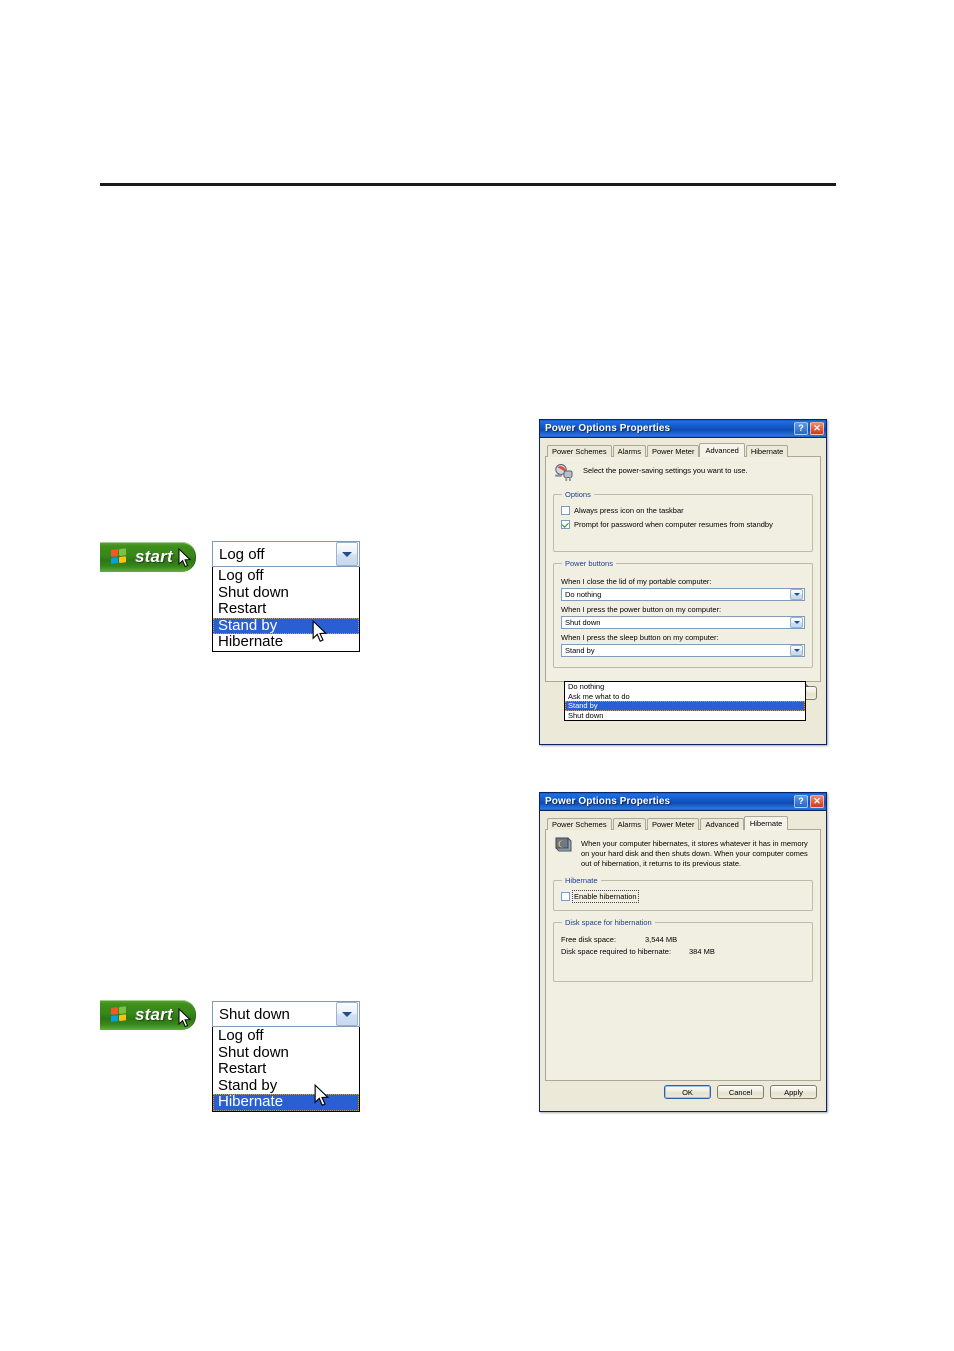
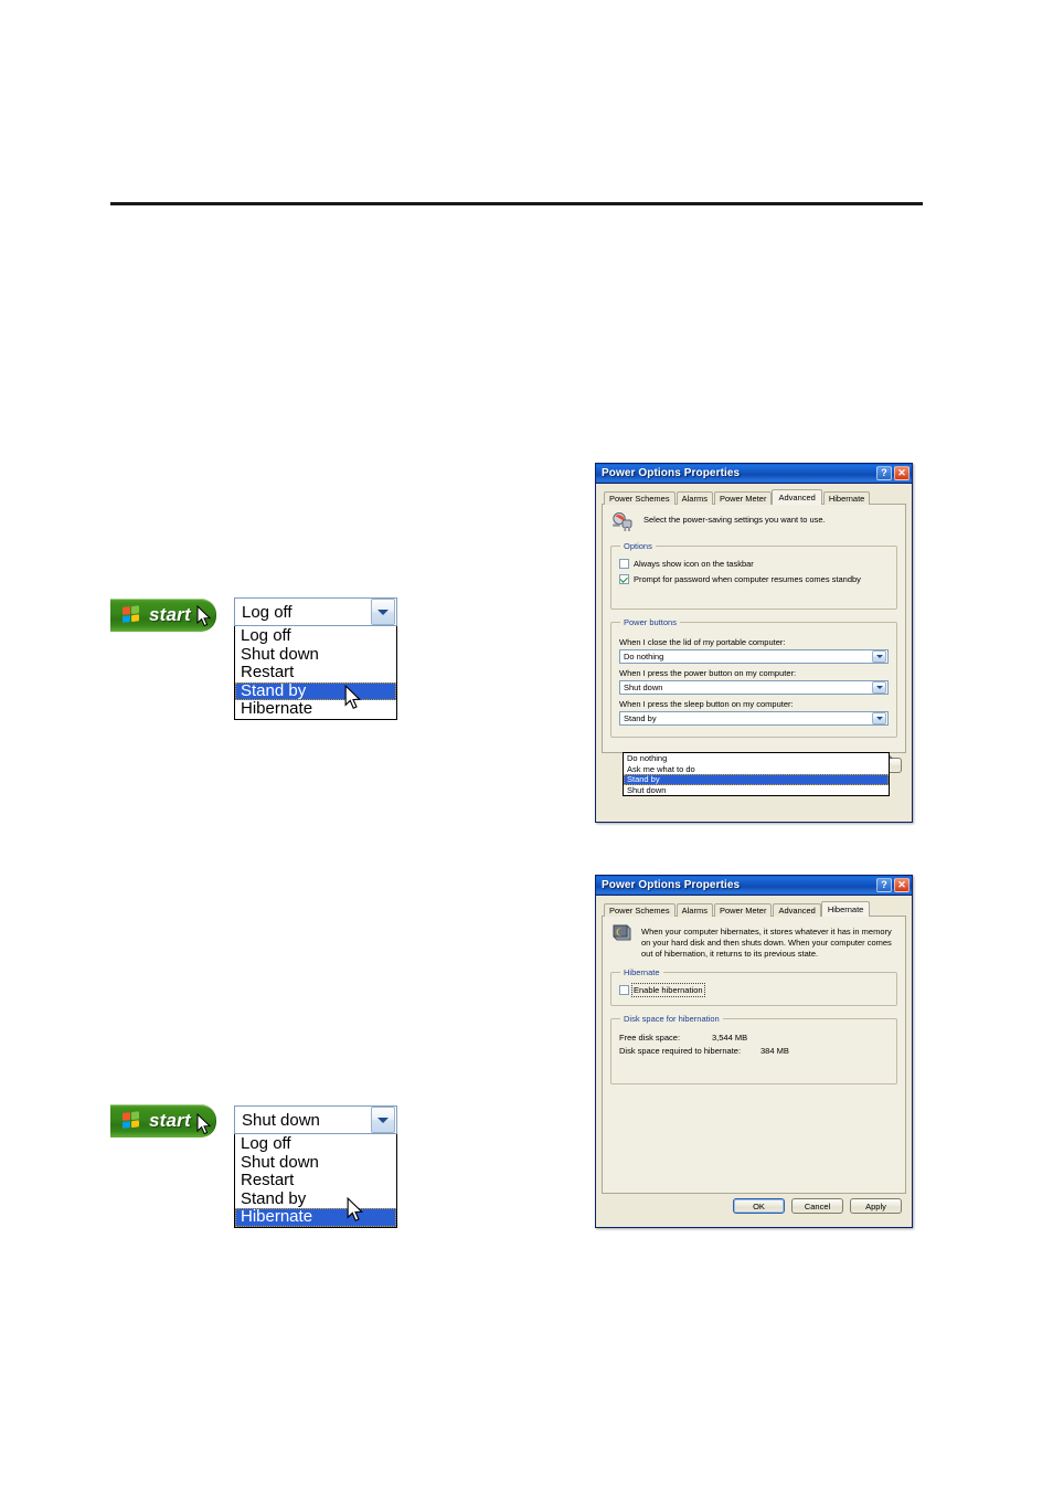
  start
  Log off
  Log off
  Shut down
  Restart
  Stand by
  Hibernate
  start
  Shut down
  Log off
  Shut down
  Restart
  Stand by
  Hibernate
  Power Options Properties
  ?
  ✕
  Power Schemes
  Alarms
  Power Meter
  Advanced
  Hibernate
  Select the power-saving settings you want to use.
  Options
- Always press icon on the taskbar
+ Always show icon on the taskbar
- Prompt for password when computer resumes from standby
+ Prompt for password when computer resumes comes standby
  Power buttons
  When I close the lid of my portable computer:
  Do nothing
  When I press the power button on my computer:
  Shut down
  When I press the sleep button on my computer:
  Stand by
  Do nothing
  Ask me what to do
  Stand by
  Shut down
  Power Options Properties
  ?
  ✕
  Power Schemes
  Alarms
  Power Meter
  Advanced
  Hibernate
  When your computer hibernates, it stores whatever it has in memory on your hard disk and then shuts down. When your computer comes out of hibernation, it returns to its previous state.
  Hibernate
  Enable hibernation
  Disk space for hibernation
  Free disk space:
  3,544 MB
  Disk space required to hibernate:
  384 MB
  OK
  Cancel
  Apply
